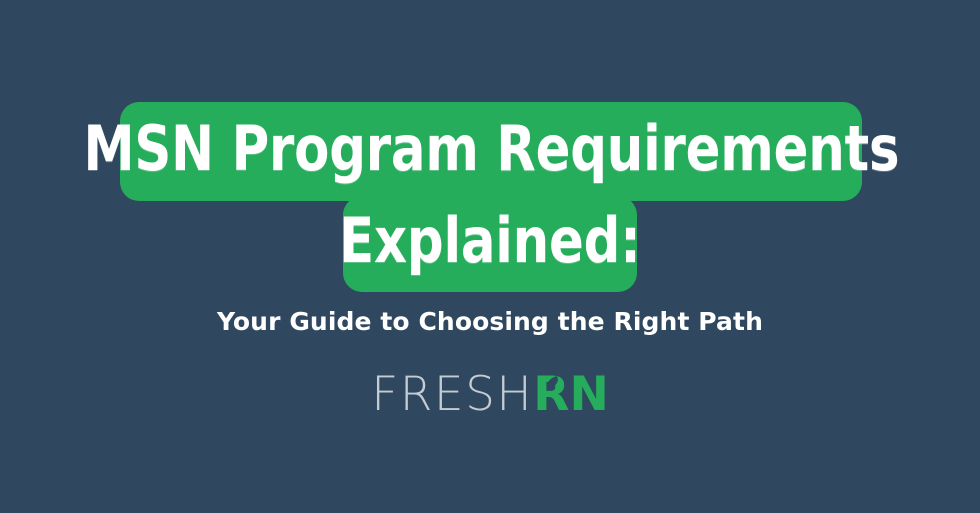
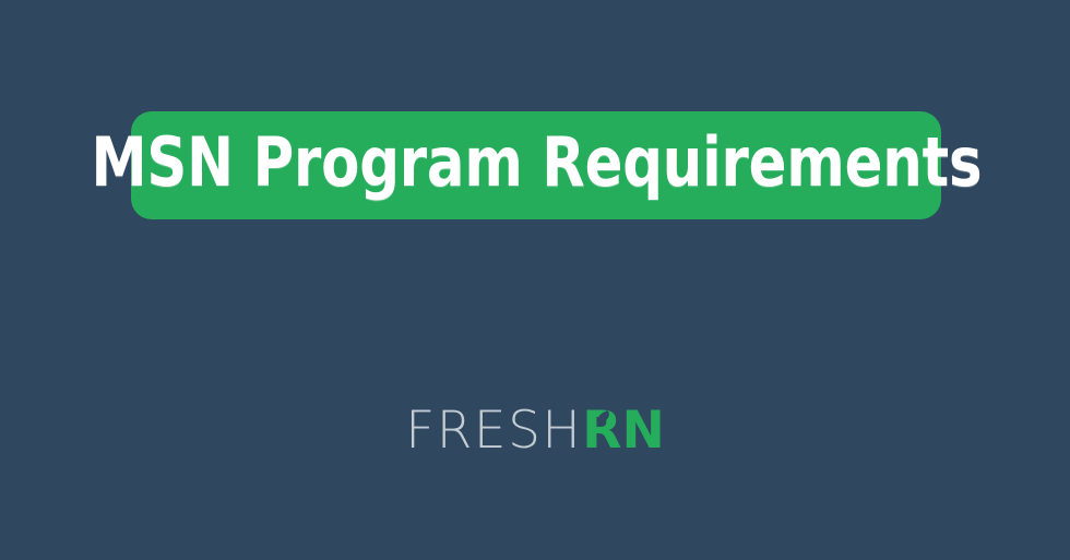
  MSN Program Requirements
- Explained:
- Your Guide to Choosing the Right Path
  FRESHRN
